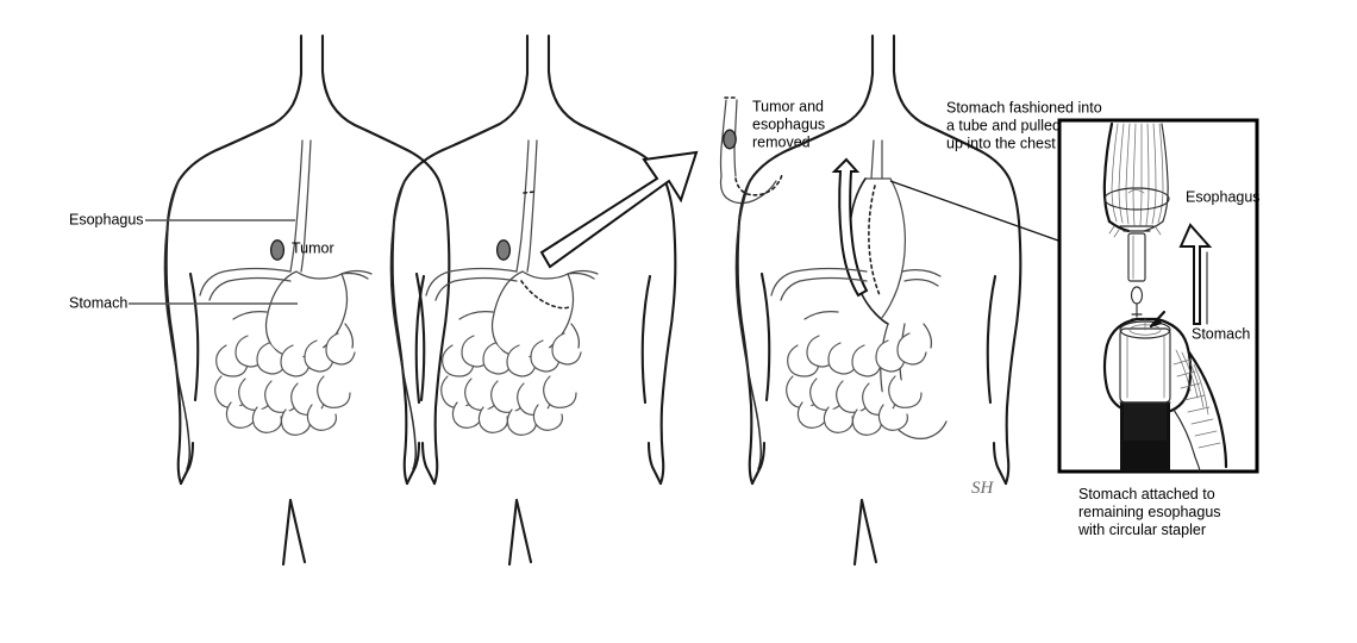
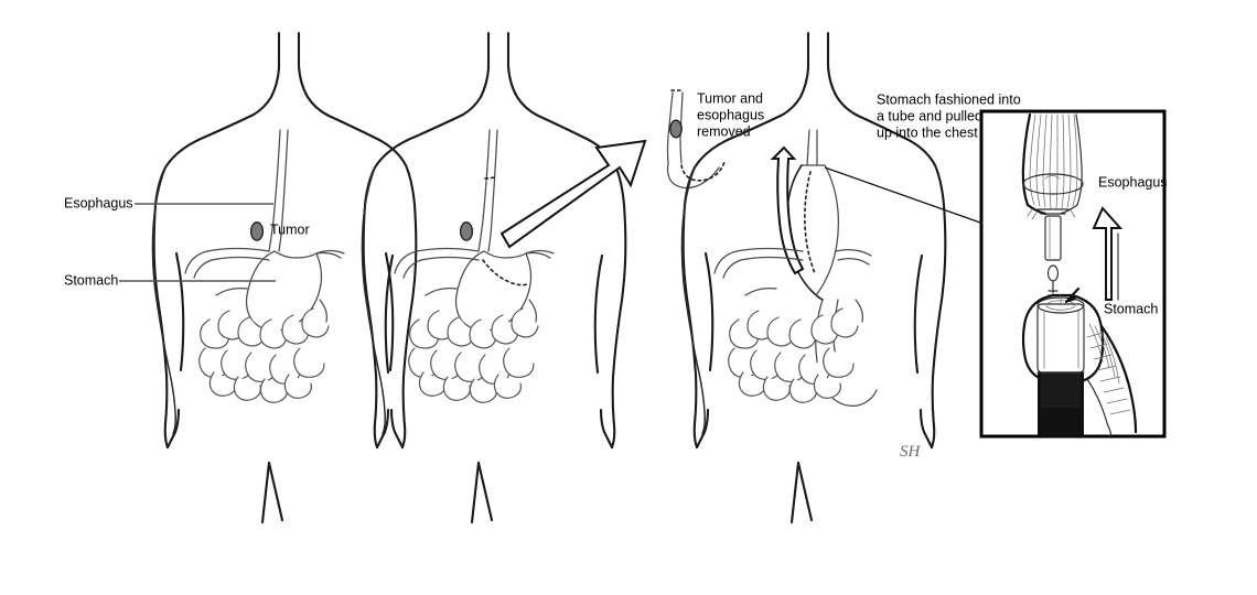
  Esophagus
  Tumor
  Stomach
  Tumor and
  esophagus
  remove
  Stomach fashioned into
  a tube and pulled
  up into the chest
  SH
  Esophagus
  Stomach
- Stomach attached to
- remaining esophagus
- with circular stapler
